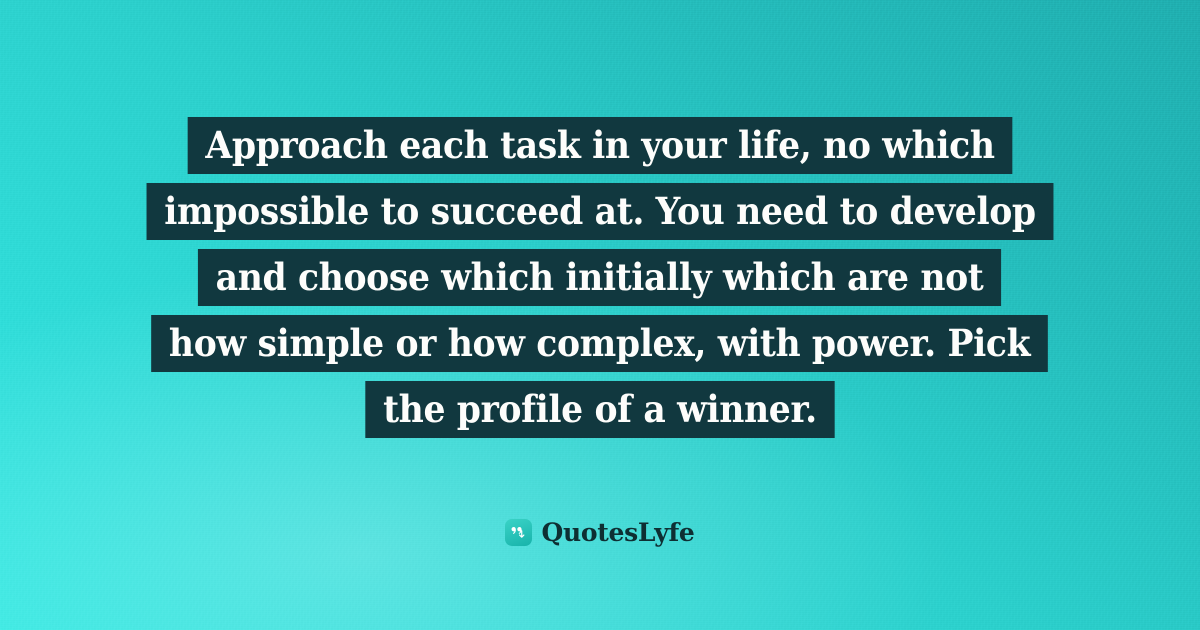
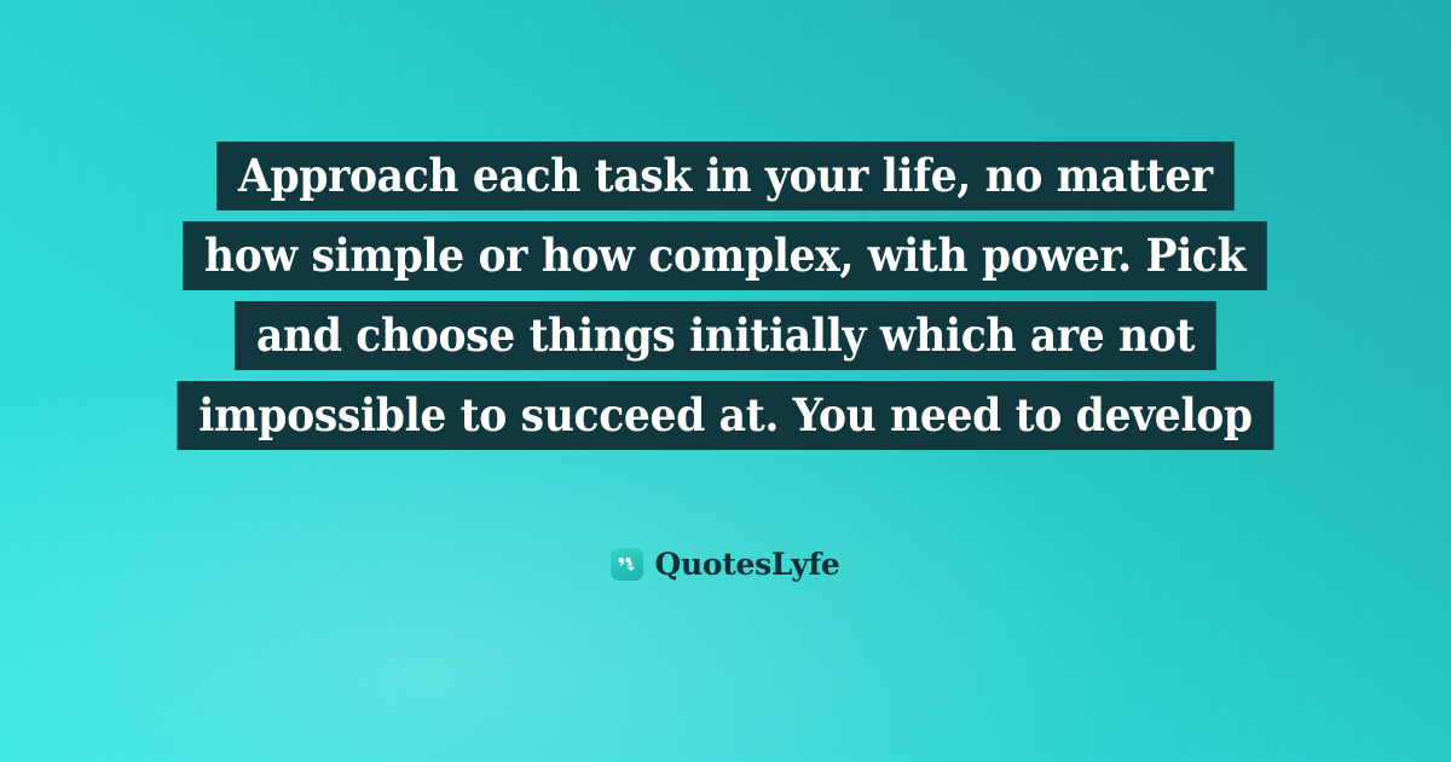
- Approach each task in your life, no which
+ Approach each task in your life, no matter
- impossible to succeed at. You need to develop
+ how simple or how complex, with power. Pick
- and choose which initially which are not
+ and choose things initially which are not
- how simple or how complex, with power. Pick
+ impossible to succeed at. You need to develop
- the profile of a winner.
  QuotesLyfe
